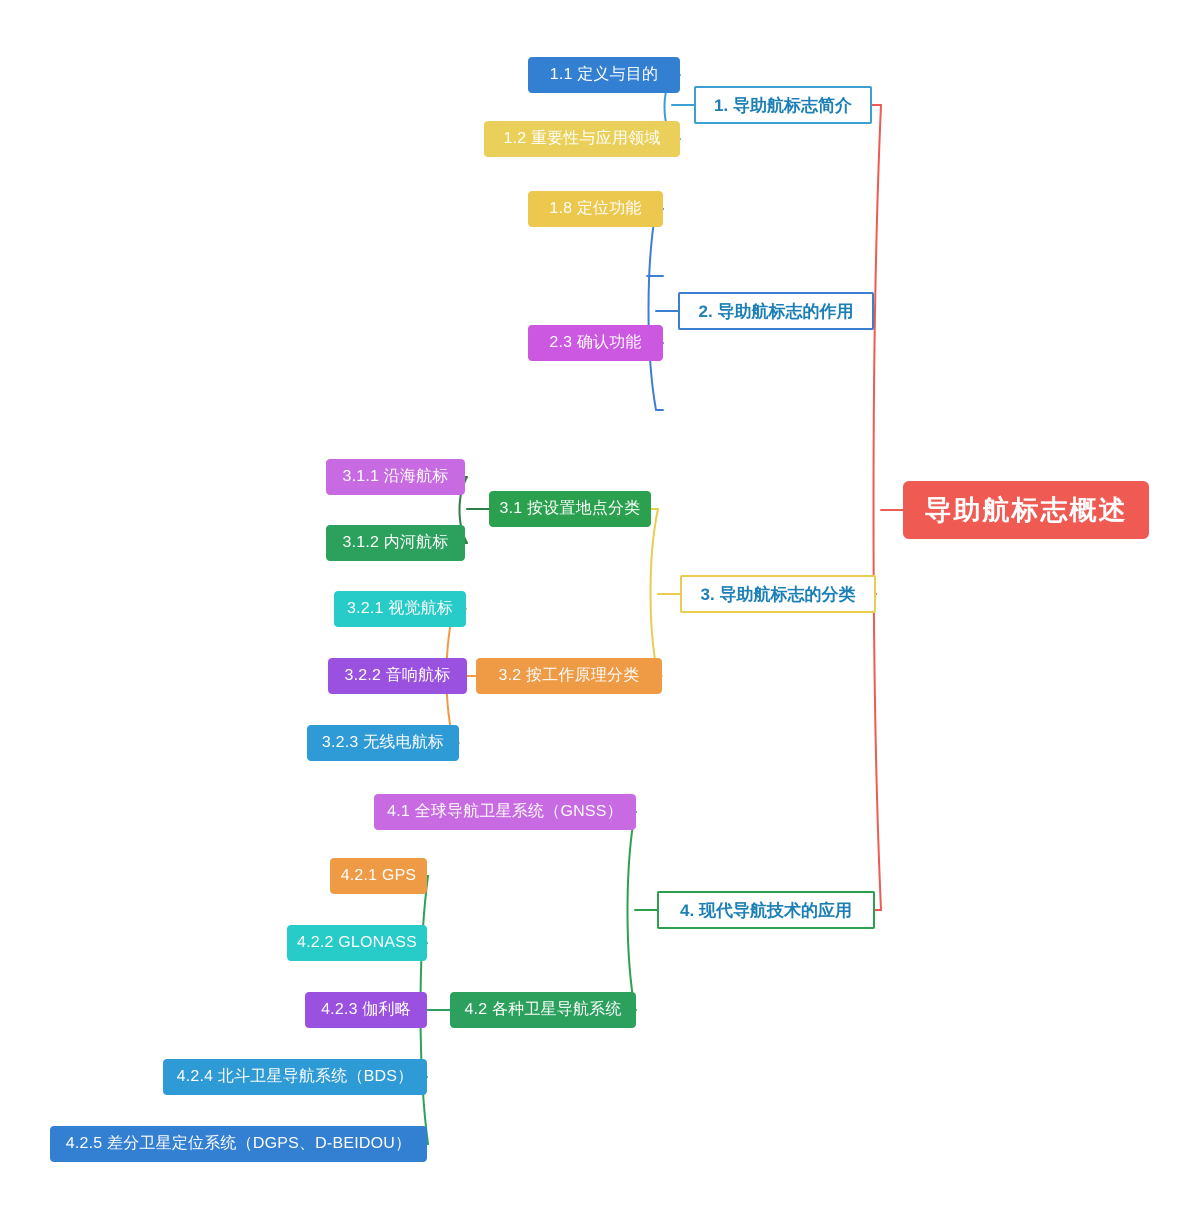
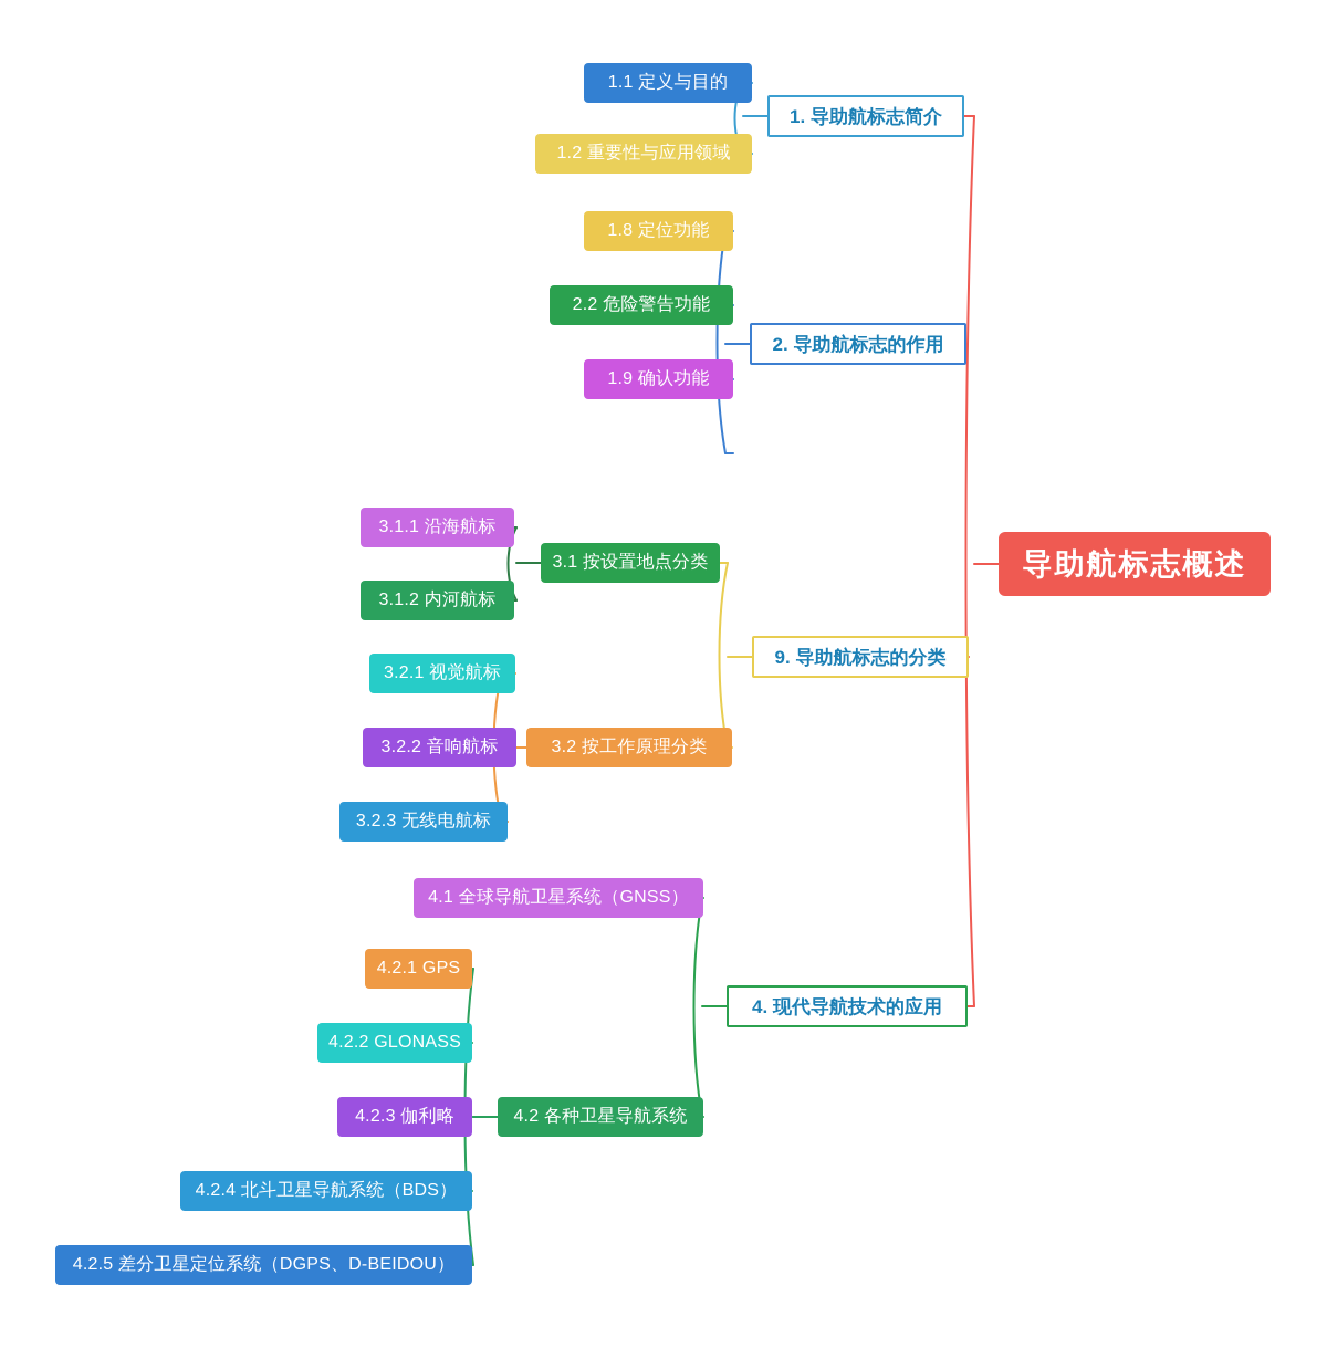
  导助航标志概述
  1. 导助航标志简介
  1.1 定义与目的
  1.2 重要性与应用领域
  2. 导助航标志的作用
  1.8 定位功能
+ 2.2 危险警告功能
- 2.3 确认功能
+ 1.9 确认功能
- 3. 导助航标志的分类
+ 9. 导助航标志的分类
  3.1 按设置地点分类
  3.1.1 沿海航标
  3.1.2 内河航标
  3.2 按工作原理分类
  3.2.1 视觉航标
  3.2.2 音响航标
  3.2.3 无线电航标
  4. 现代导航技术的应用
  4.1 全球导航卫星系统（GNSS）
  4.2 各种卫星导航系统
  4.2.1 GPS
  4.2.2 GLONASS
  4.2.3 伽利略
  4.2.4 北斗卫星导航系统（BDS）
  4.2.5 差分卫星定位系统（DGPS、D-BEIDOU）
